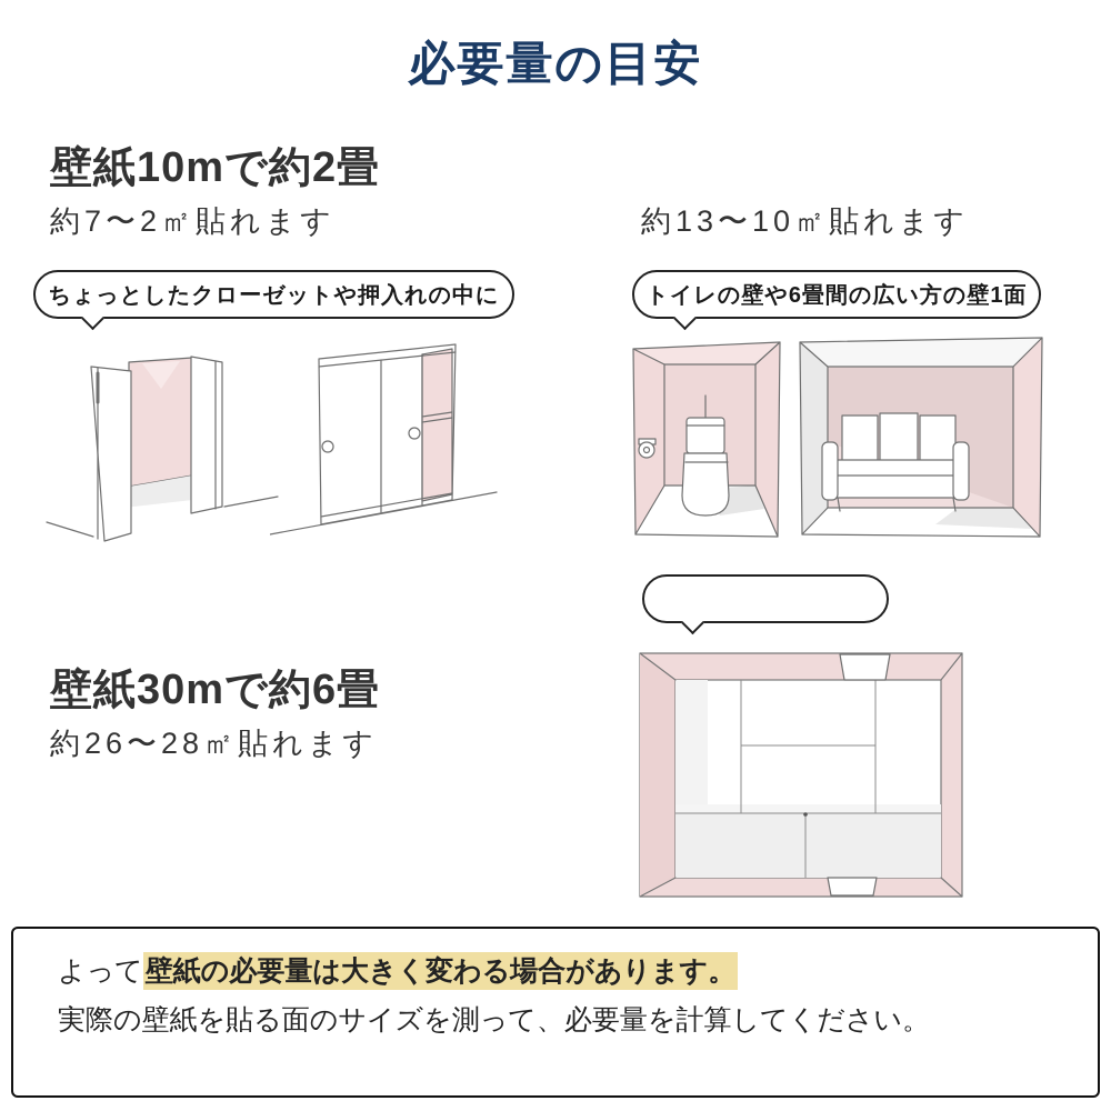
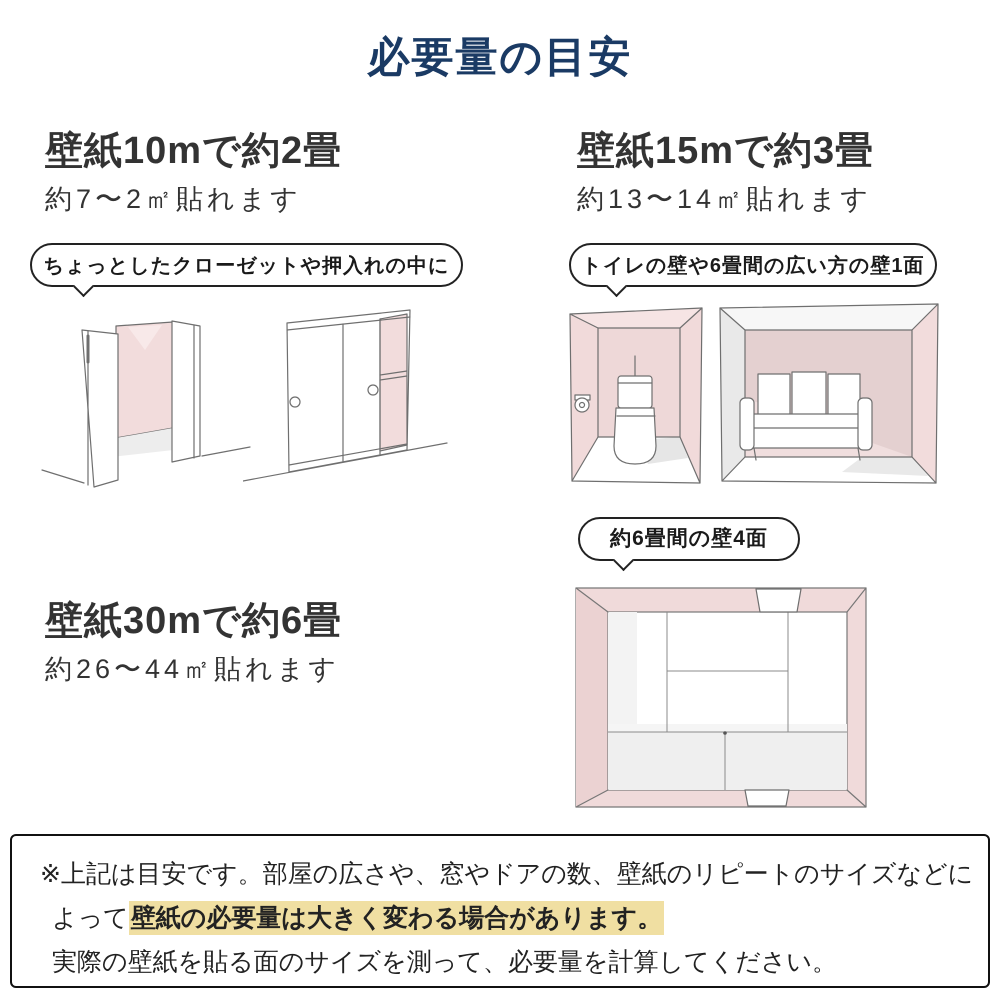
  必要量の目安
  壁紙10mで約2畳
  約7〜2㎡貼れます
  ちょっとしたクローゼットや押入れの中に
+ 壁紙15mで約3畳
- 約13〜10㎡貼れます
+ 約13〜14㎡貼れます
  トイレの壁や6畳間の広い方の壁1面
  壁紙30mで約6畳
- 約26〜28㎡貼れます
+ 約26〜44㎡貼れます
+ 約6畳間の壁4面
+ ※上記は目安です。部屋の広さや、窓やドアの数、壁紙のリピートのサイズなどに
  よって壁紙の必要量は大きく変わる場合があります。
  実際の壁紙を貼る面のサイズを測って、必要量を計算してください。
